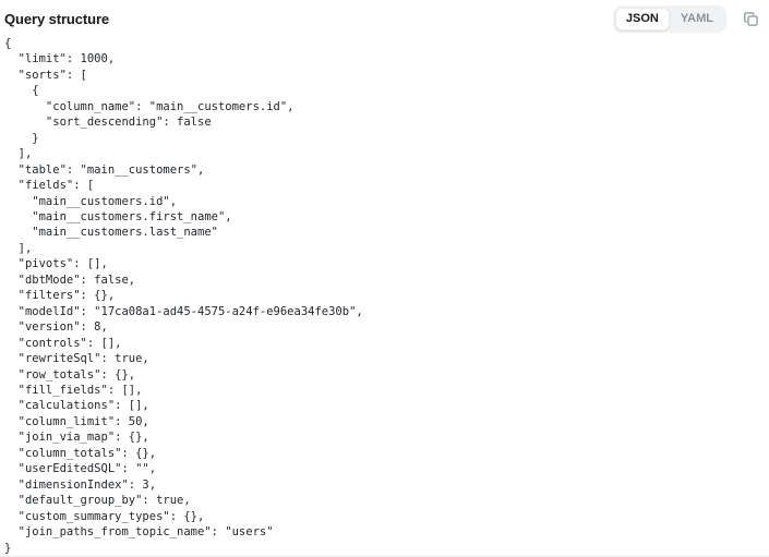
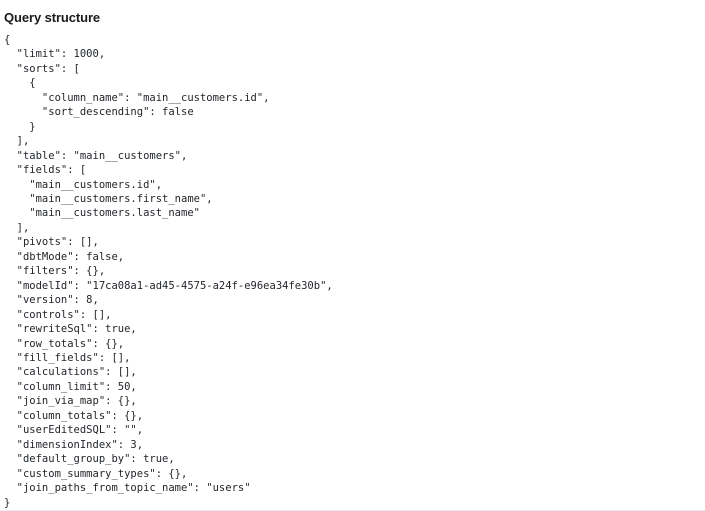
  Query structure
- JSON
- YAML
  {
  "limit": 1000,
  "sorts": [
  {
  "column_name": "main__customers.id",
  "sort_descending": false
  }
  ],
  "table": "main__customers",
  "fields": [
  "main__customers.id",
  "main__customers.first_name",
  "main__customers.last_name"
  ],
  "pivots": [],
  "dbtMode": false,
  "filters": {},
  "modelId": "17ca08a1-ad45-4575-a24f-e96ea34fe30b",
  "version": 8,
  "controls": [],
  "rewriteSql": true,
  "row_totals": {},
  "fill_fields": [],
  "calculations": [],
  "column_limit": 50,
  "join_via_map": {},
  "column_totals": {},
  "userEditedSQL": "",
  "dimensionIndex": 3,
  "default_group_by": true,
  "custom_summary_types": {},
  "join_paths_from_topic_name": "users"
  }
